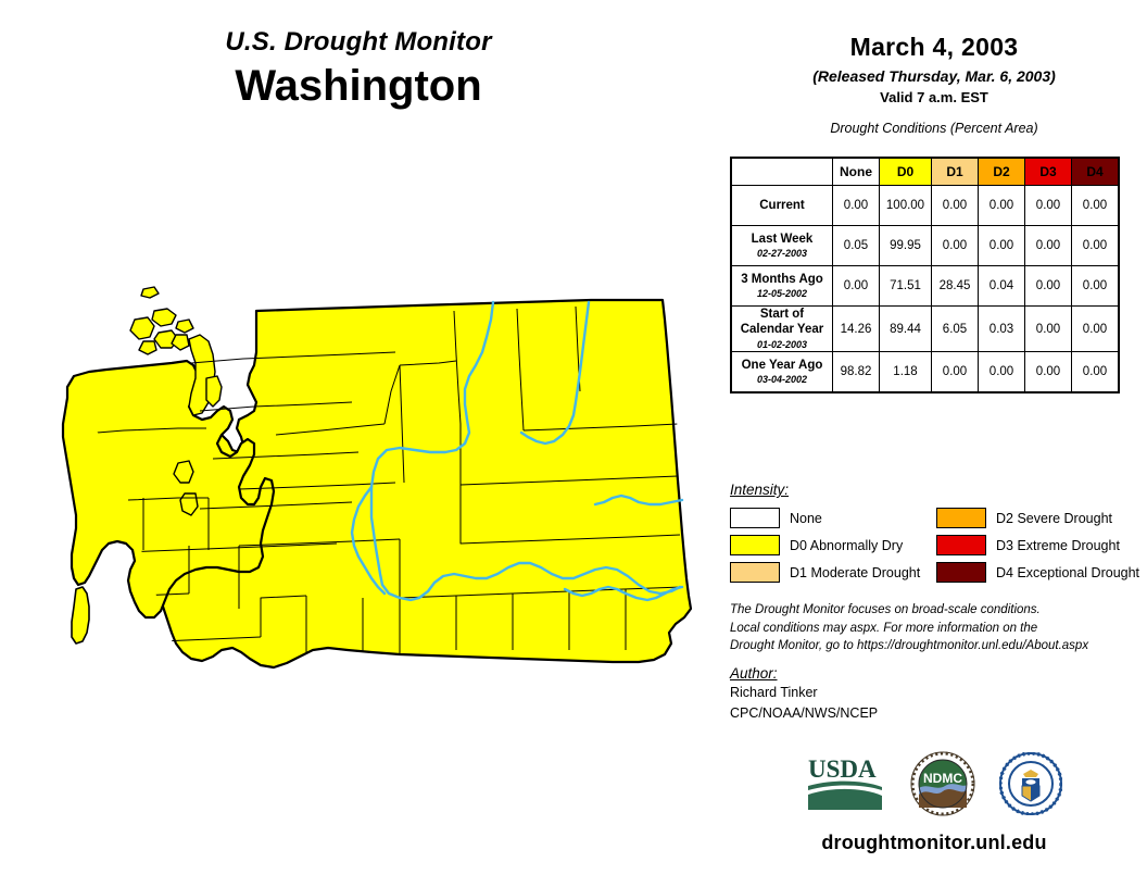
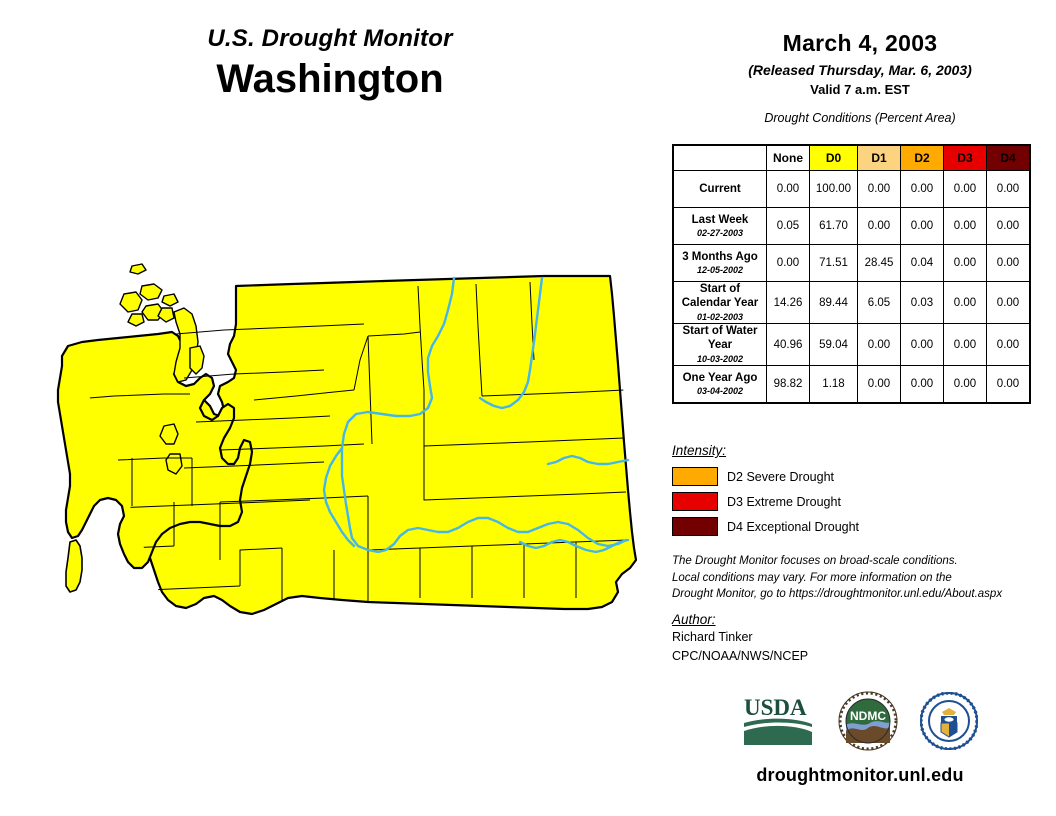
  U.S. Drought Monitor
  Washington
  March 4, 2003
  (Released Thursday, Mar. 6, 2003)
  Valid 7 a.m. EST
  Drought Conditions (Percent Area)
  	None	D0	D1	D2	D3	D4
  Current	0.00	100.00	0.00	0.00	0.00	0.00
- Last Week02-27-2003	0.05	99.95	0.00	0.00	0.00	0.00
+ Last Week02-27-2003	0.05	61.70	0.00	0.00	0.00	0.00
  3 Months Ago12-05-2002	0.00	71.51	28.45	0.04	0.00	0.00
  Start of Calendar Year01-02-2003	14.26	89.44	6.05	0.03	0.00	0.00
+ Start of Water Year10-03-2002	40.96	59.04	0.00	0.00	0.00	0.00
  One Year Ago03-04-2002	98.82	1.18	0.00	0.00	0.00	0.00
  Intensity:
- None
- D0 Abnormally Dry
- D1 Moderate Drought
  D2 Severe Drought
  D3 Extreme Drought
  D4 Exceptional Drought
  The Drought Monitor focuses on broad-scale conditions.
- Local conditions may aspx. For more information on the
+ Local conditions may vary. For more information on the
  Drought Monitor, go to https://droughtmonitor.unl.edu/About.aspx
  Author:
  Richard Tinker
  CPC/NOAA/NWS/NCEP
  USDA
  NDMC
  droughtmonitor.unl.edu
